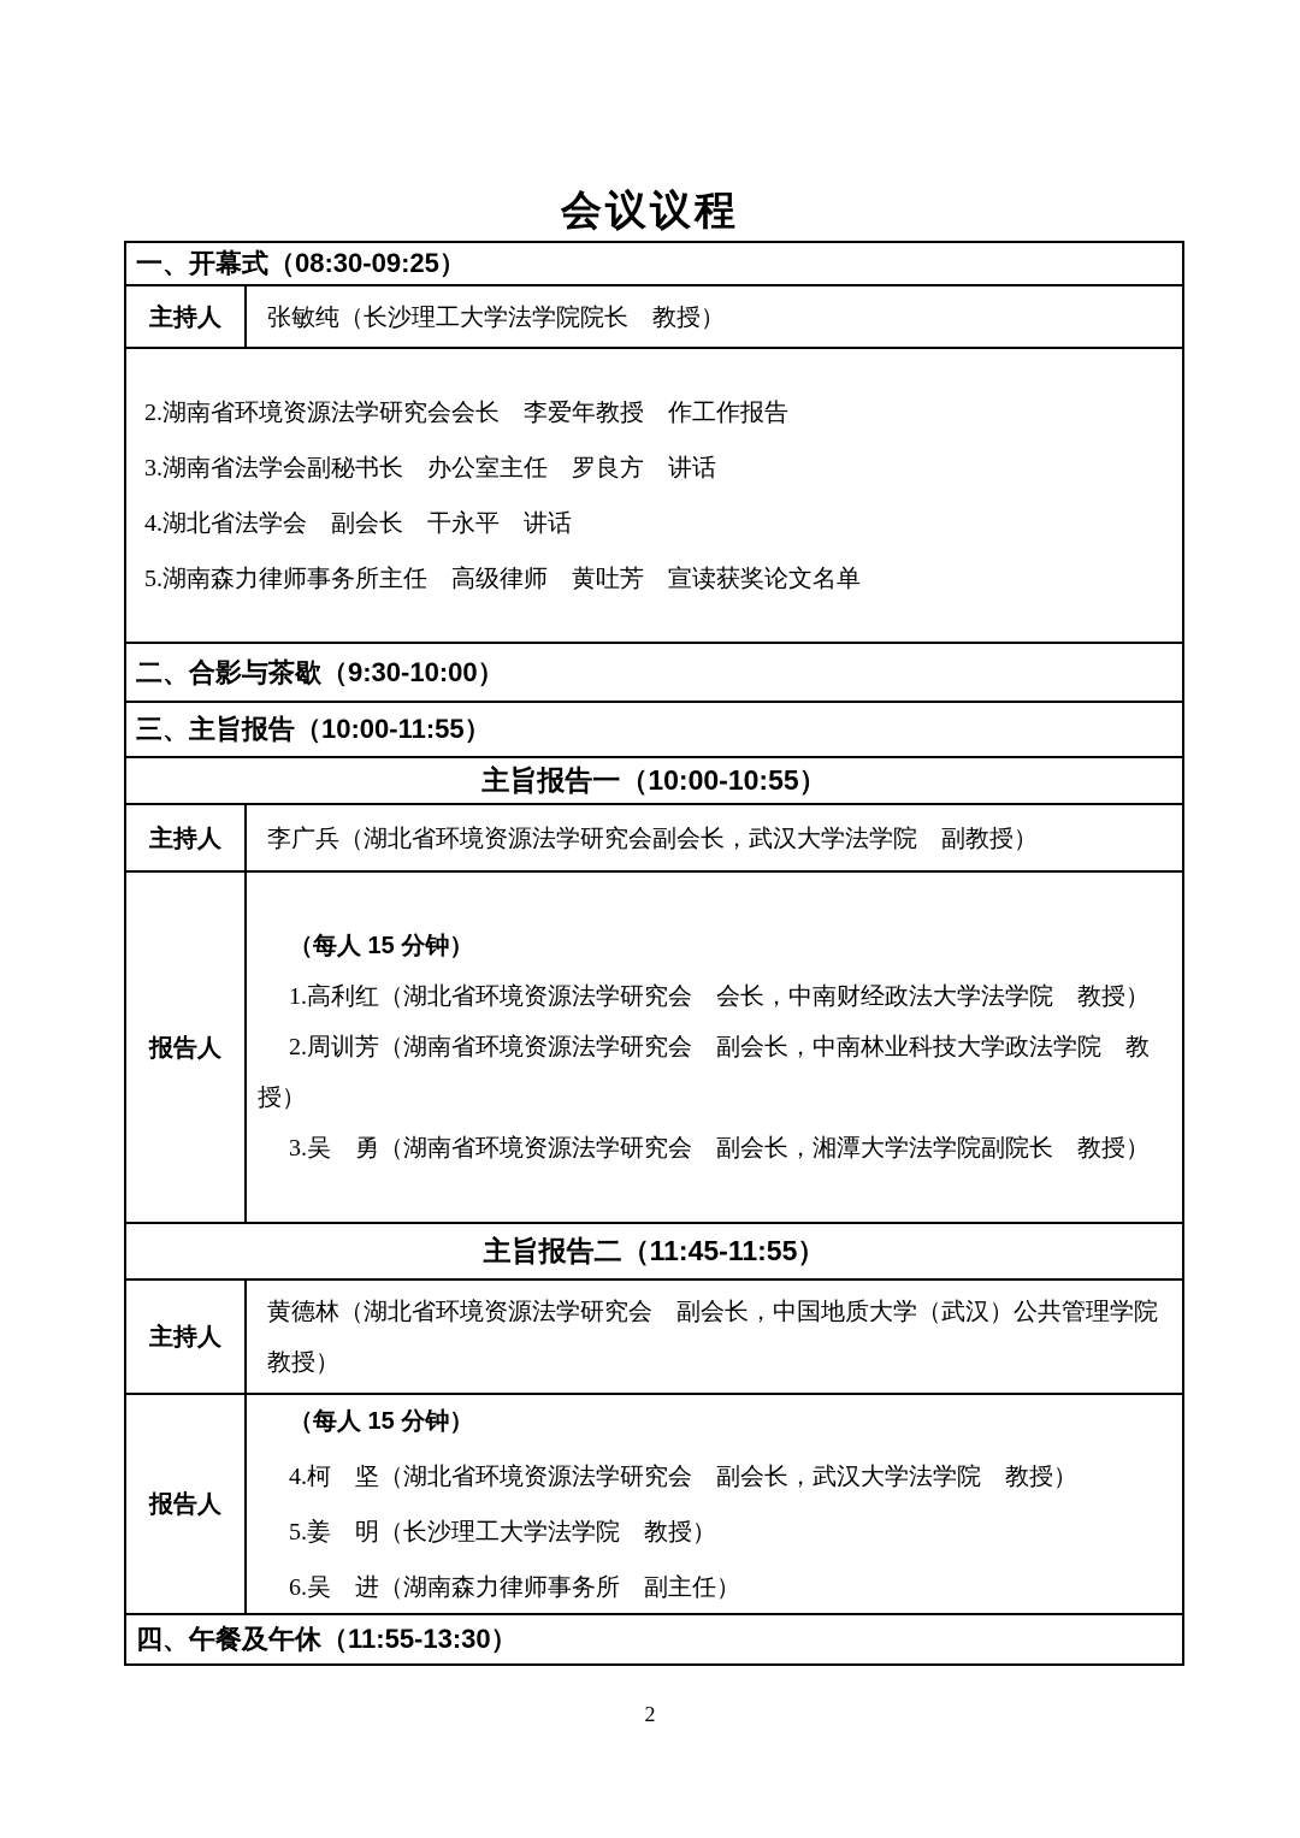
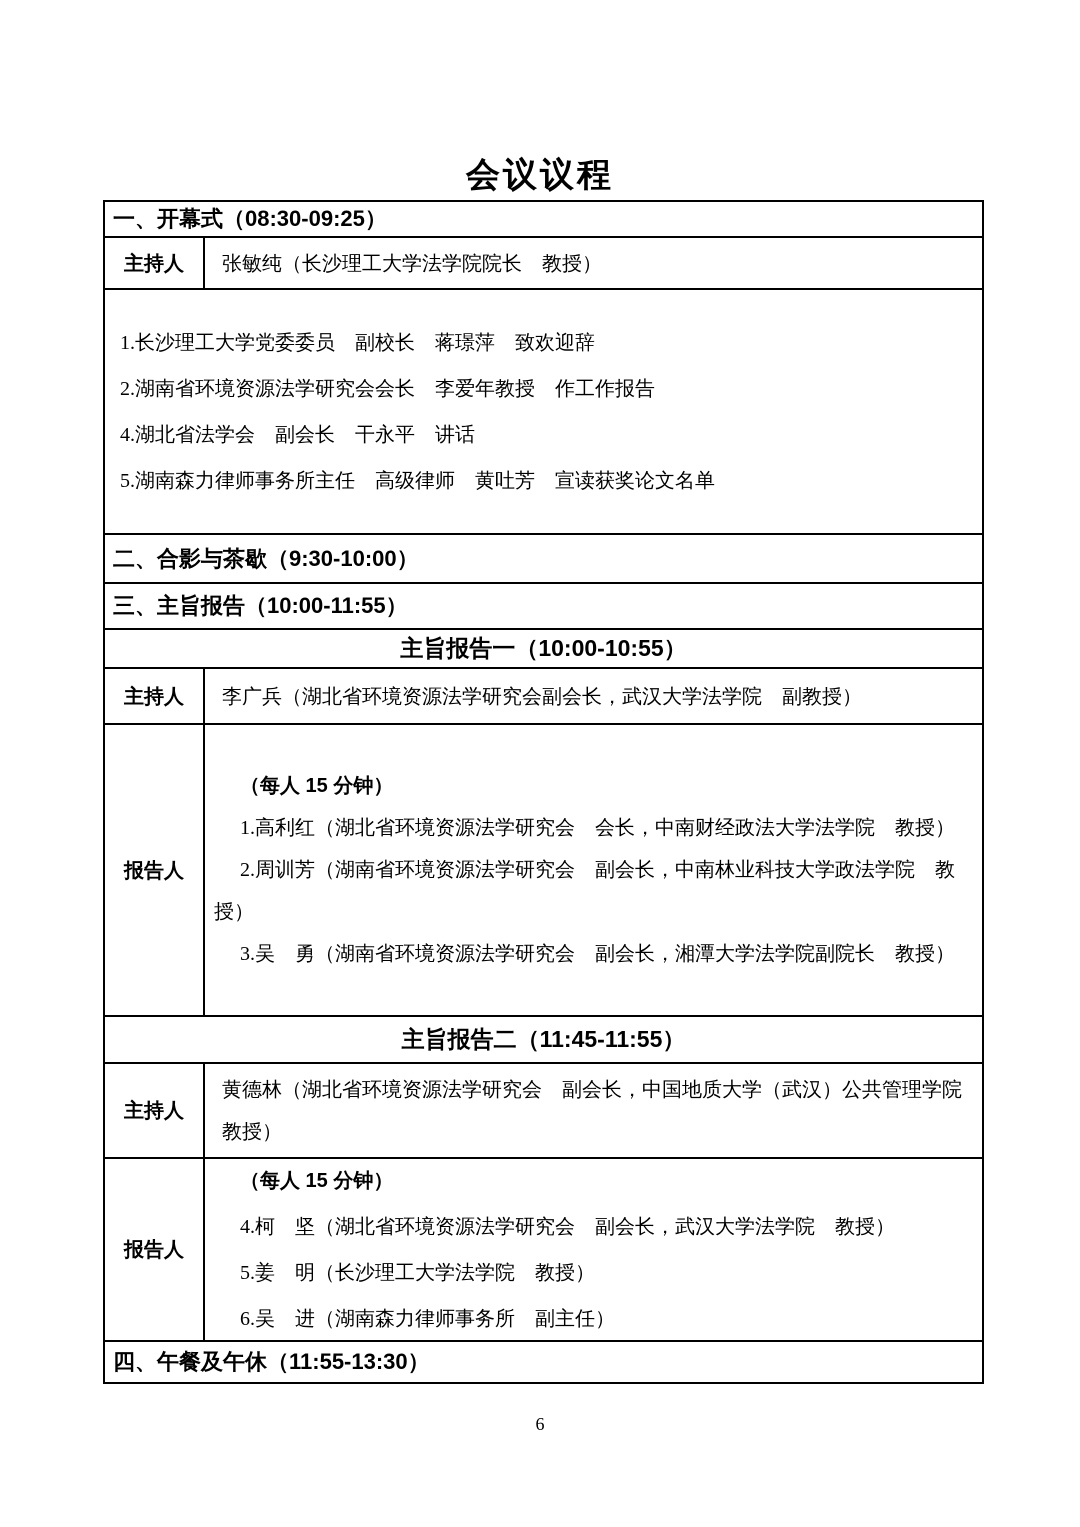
  会议议程
  一、开幕式（08:30-09:25）
  主持人
  张敏纯（长沙理工大学法学院院长 教授）
+ 1.长沙理工大学党委委员 副校长 蒋璟萍 致欢迎辞
  2.湖南省环境资源法学研究会会长 李爱年教授 作工作报告
- 3.湖南省法学会副秘书长 办公室主任 罗良方 讲话
  4.湖北省法学会 副会长 干永平 讲话
  5.湖南森力律师事务所主任 高级律师 黄吐芳 宣读获奖论文名单
  二、合影与茶歇（9:30-10:00）
  三、主旨报告（10:00-11:55）
  主旨报告一（10:00-10:55）
  主持人
  李广兵（湖北省环境资源法学研究会副会长，武汉大学法学院 副教授）
  报告人
  （每人 15 分钟）
  1.高利红（湖北省环境资源法学研究会 会长，中南财经政法大学法学院 教授）
  2.周训芳（湖南省环境资源法学研究会 副会长，中南林业科技大学政法学院 教授）
  3.吴 勇（湖南省环境资源法学研究会 副会长，湘潭大学法学院副院长 教授）
  主旨报告二（11:45-11:55）
  主持人
  黄德林（湖北省环境资源法学研究会 副会长，中国地质大学（武汉）公共管理学院 教授）
  报告人
  （每人 15 分钟）
  4.柯 坚（湖北省环境资源法学研究会 副会长，武汉大学法学院 教授）
  5.姜 明（长沙理工大学法学院 教授）
  6.吴 进（湖南森力律师事务所 副主任）
  四、午餐及午休（11:55-13:30）
- 2
+ 6
